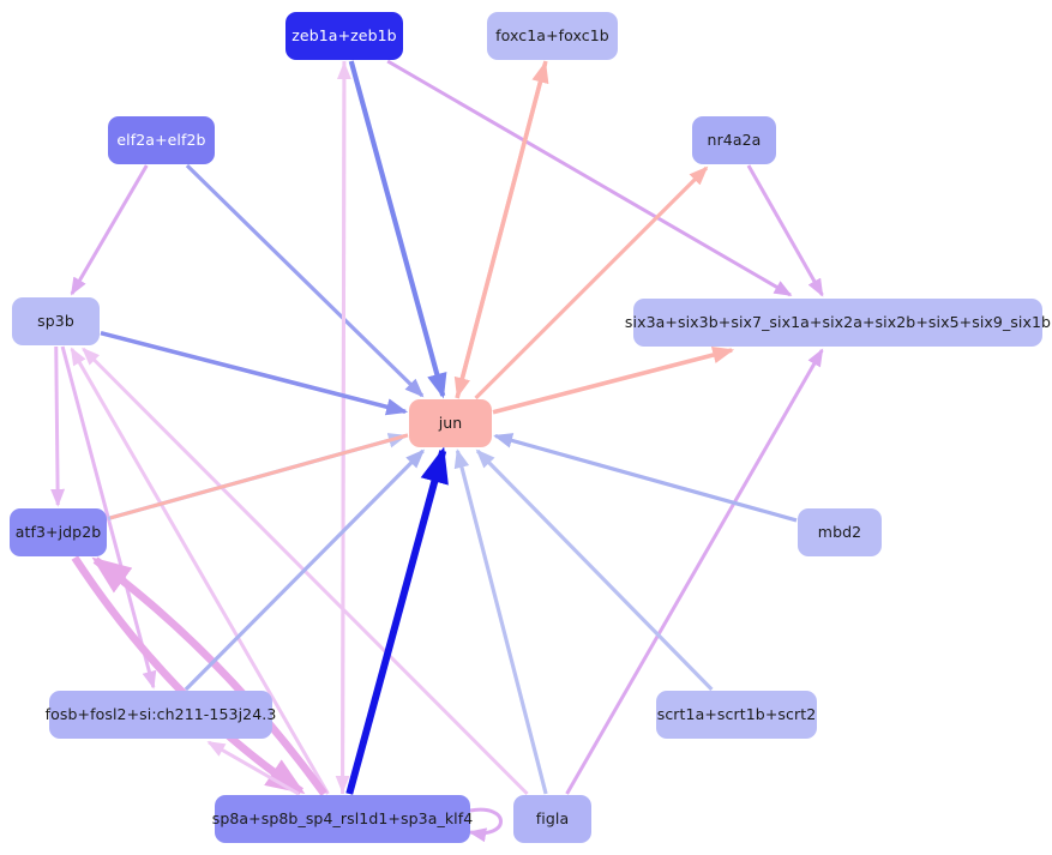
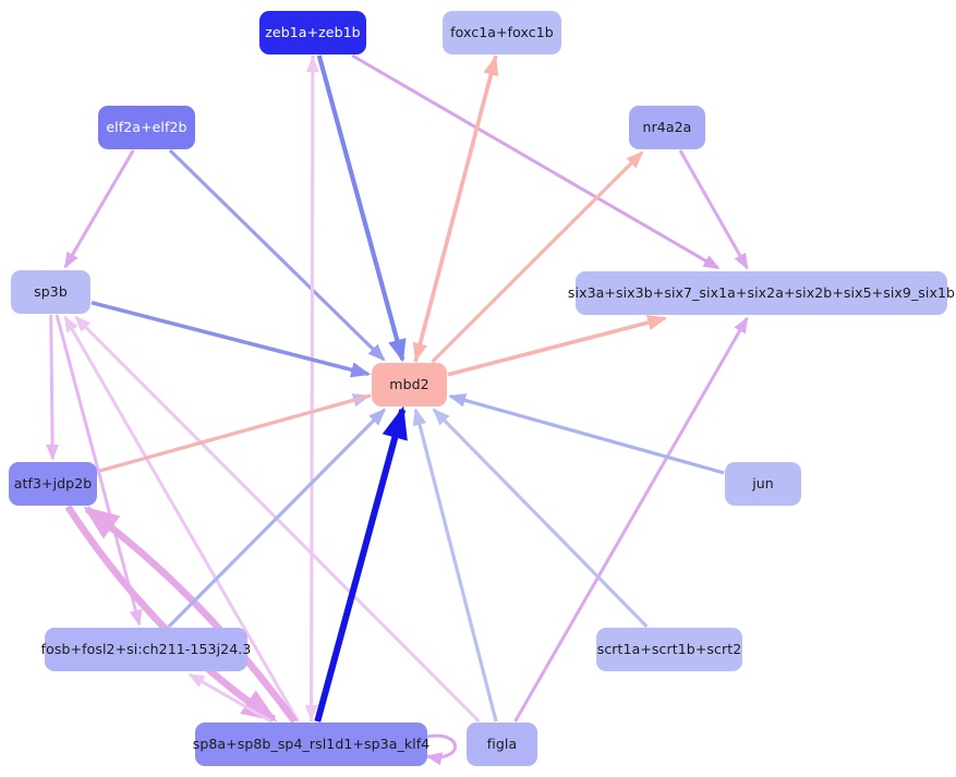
  zeb1a+zeb1b
  foxc1a+foxc1b
  elf2a+elf2b
  nr4a2a
  sp3b
  six3a+six3b+six7_six1a+six2a+six2b+six5+six9_six1b
- jun
+ mbd2
  atf3+jdp2b
- mbd2
+ jun
  fosb+fosl2+si:ch211-153j24.3
  scrt1a+scrt1b+scrt2
  sp8a+sp8b_sp4_rsl1d1+sp3a_klf4
  figla
